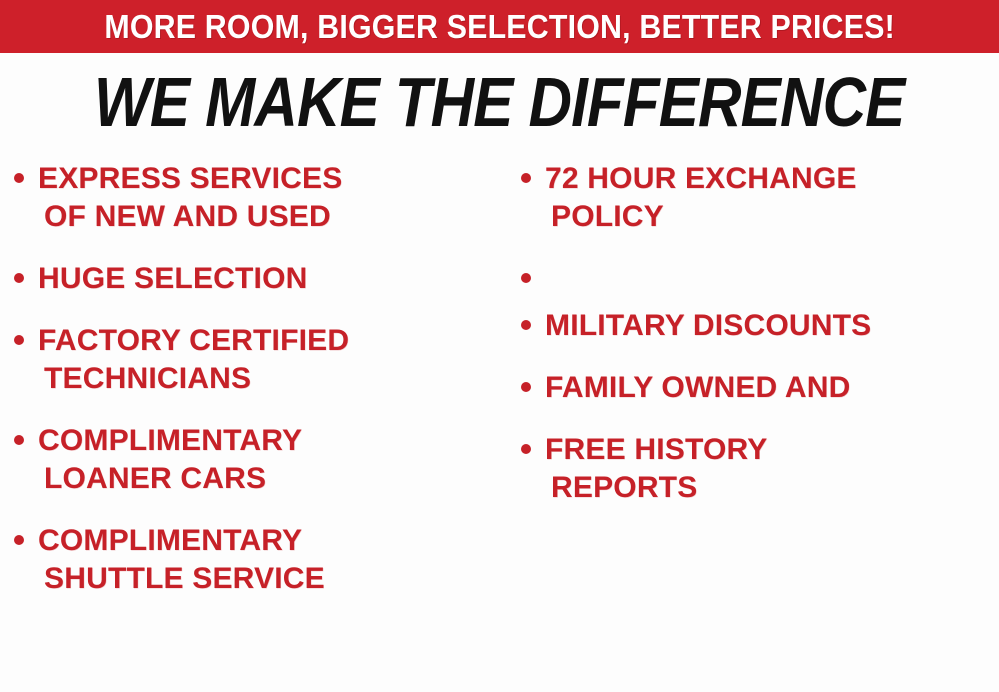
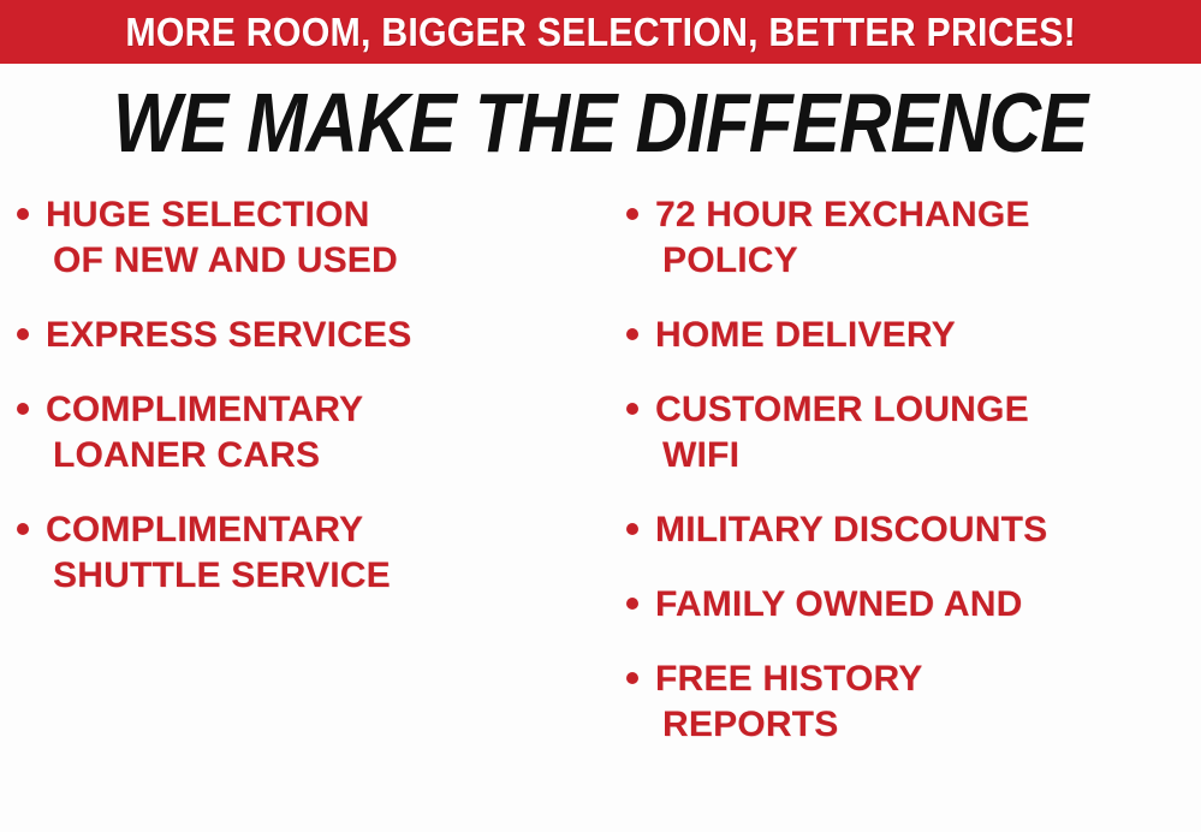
  MORE ROOM, BIGGER SELECTION, BETTER PRICES!
  WE MAKE THE DIFFERENCE
- EXPRESS SERVICES
+ HUGE SELECTION
  OF NEW AND USED
- HUGE SELECTION
+ EXPRESS SERVICES
- FACTORY CERTIFIED
- TECHNICIANS
  COMPLIMENTARY
  LOANER CARS
  COMPLIMENTARY
  SHUTTLE SERVICE
  72 HOUR EXCHANGE
  POLICY
+ HOME DELIVERY
+ CUSTOMER LOUNGE
+ WIFI
  MILITARY DISCOUNTS
  FAMILY OWNED AND
  FREE HISTORY
  REPORTS
